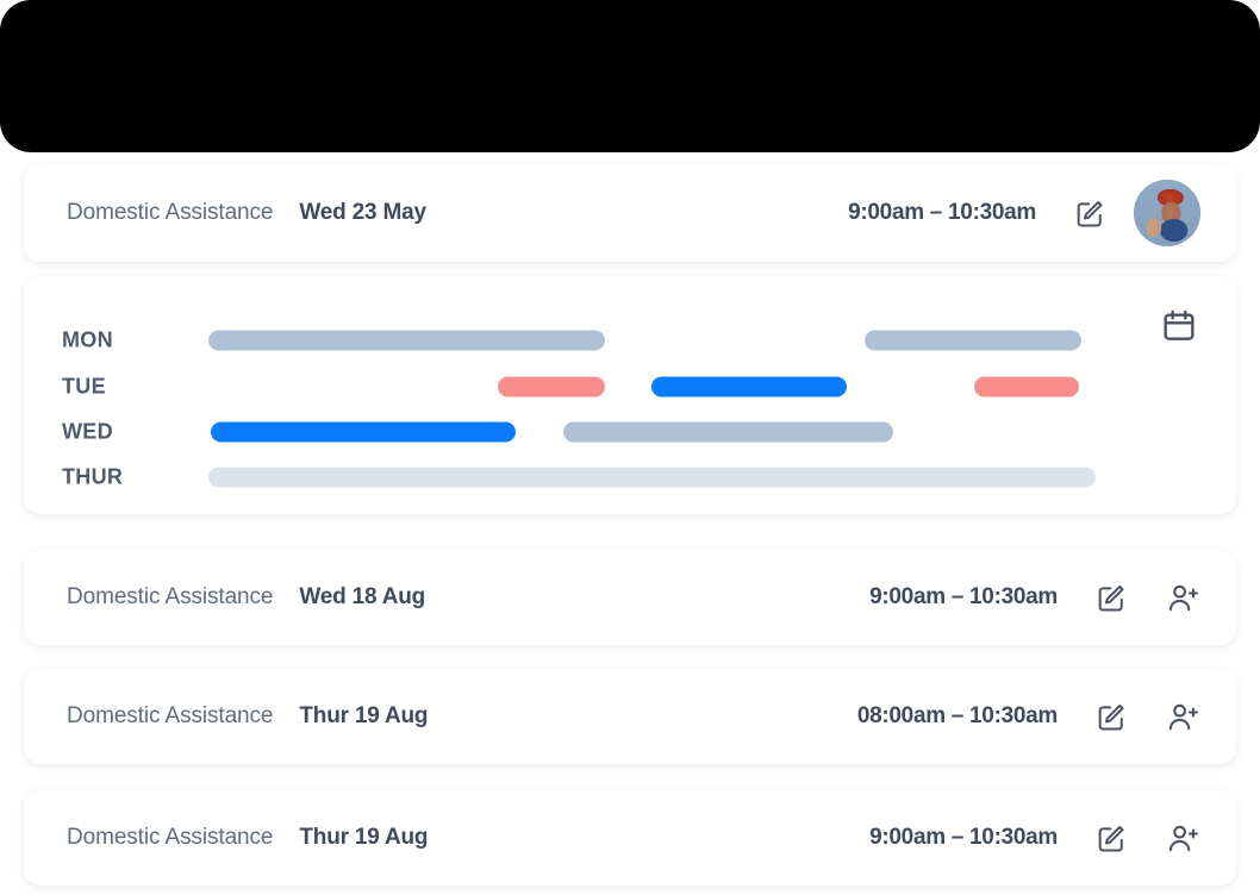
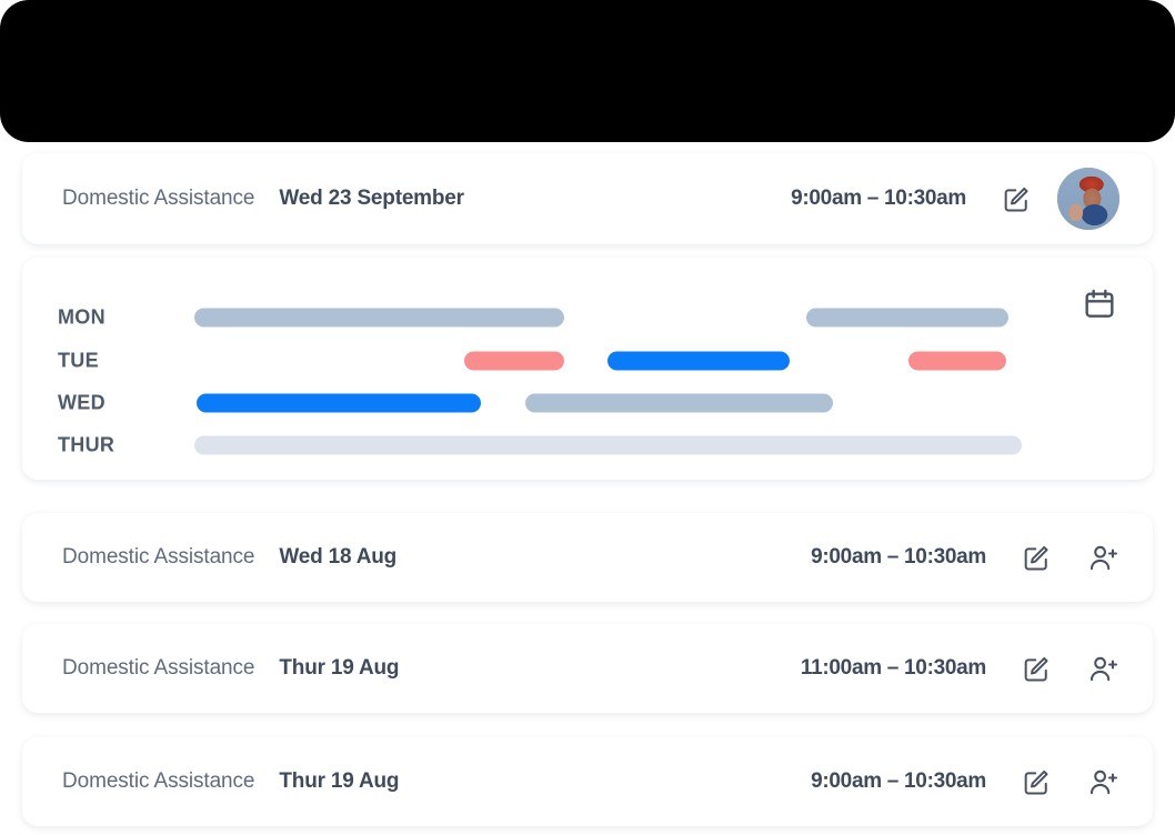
  Domestic Assistance
- Wed 23 May
+ Wed 23 September
  9:00am – 10:30am
  MON
  TUE
  WED
  THUR
  Domestic Assistance
  Wed 18 Aug
  9:00am – 10:30am
  Domestic Assistance
  Thur 19 Aug
- 08:00am – 10:30am
+ 11:00am – 10:30am
  Domestic Assistance
  Thur 19 Aug
  9:00am – 10:30am
